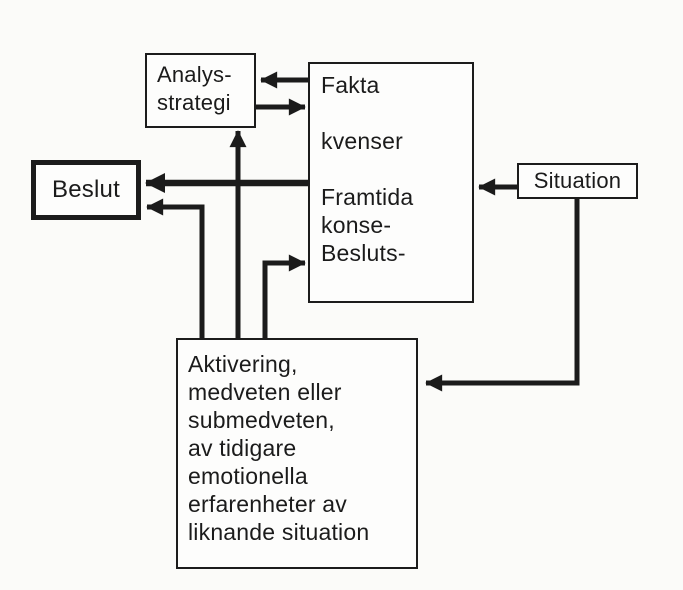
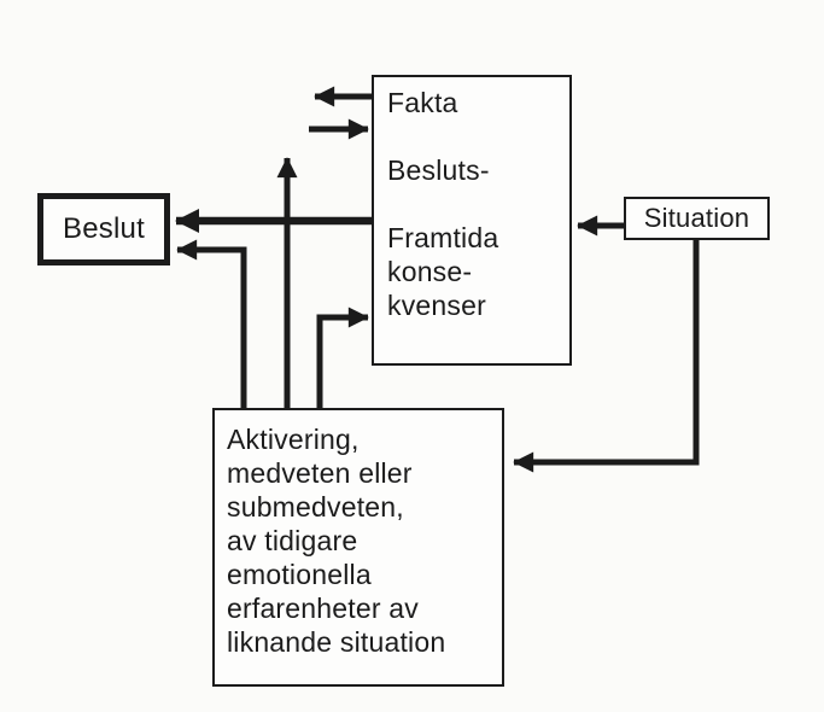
  Beslut
- Analys-
- strategi
  Fakta
- kvenser
+ Besluts-
  Framtida
  konse-
- Besluts-
+ kvenser
  Situation
  Aktivering,
  medveten eller
  submedveten,
  av tidigare
  emotionella
  erfarenheter av
  liknande situation
